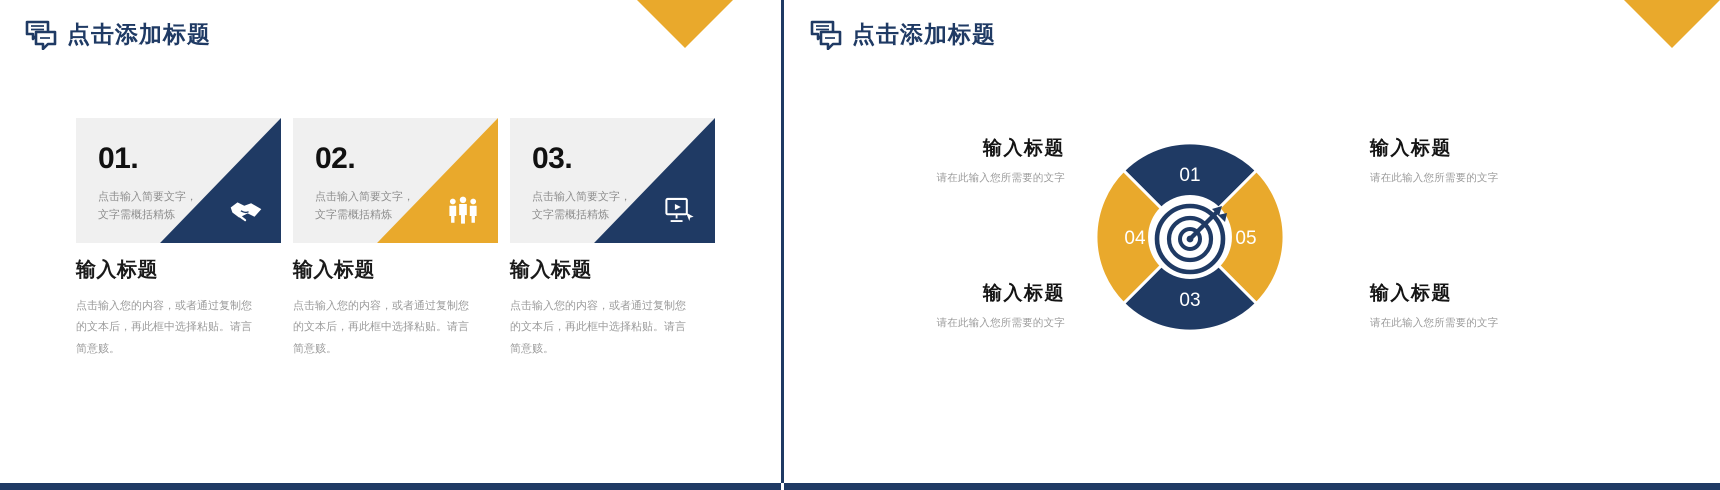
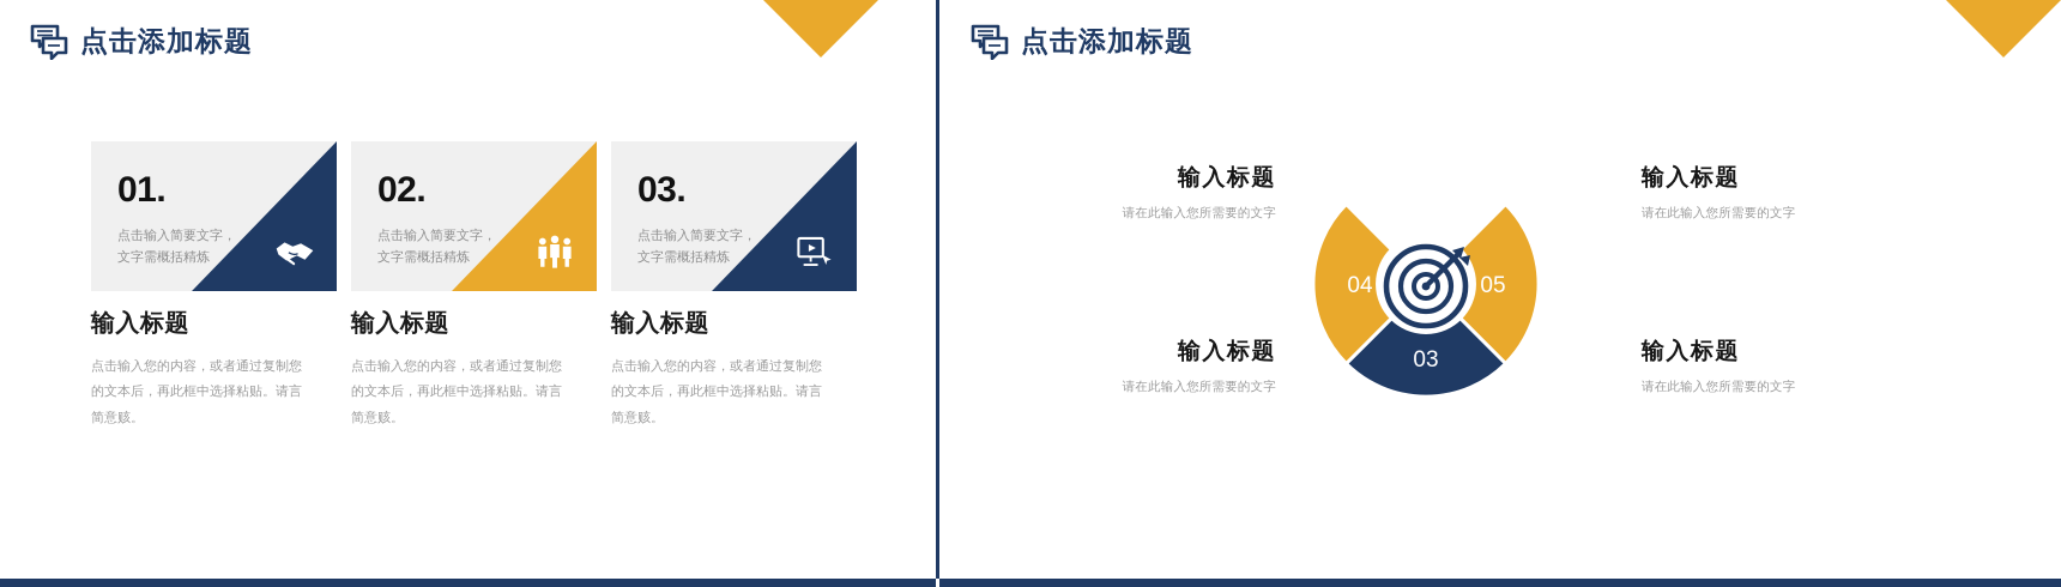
  点击添加标题
  01.
  点击输入简要文字，
  文字需概括精炼
  02.
  点击输入简要文字，
  文字需概括精炼
  03.
  点击输入简要文字，
  文字需概括精炼
  输入标题
  点击输入您的内容，或者通过复制您的文本后，再此框中选择粘贴。请言简意赅。
  输入标题
  点击输入您的内容，或者通过复制您的文本后，再此框中选择粘贴。请言简意赅。
  输入标题
  点击输入您的内容，或者通过复制您的文本后，再此框中选择粘贴。请言简意赅。
  点击添加标题
- 01
  05
  03
  04
  输入标题
  请在此输入您所需要的文字
  输入标题
  请在此输入您所需要的文字
  输入标题
  请在此输入您所需要的文字
  输入标题
  请在此输入您所需要的文字
